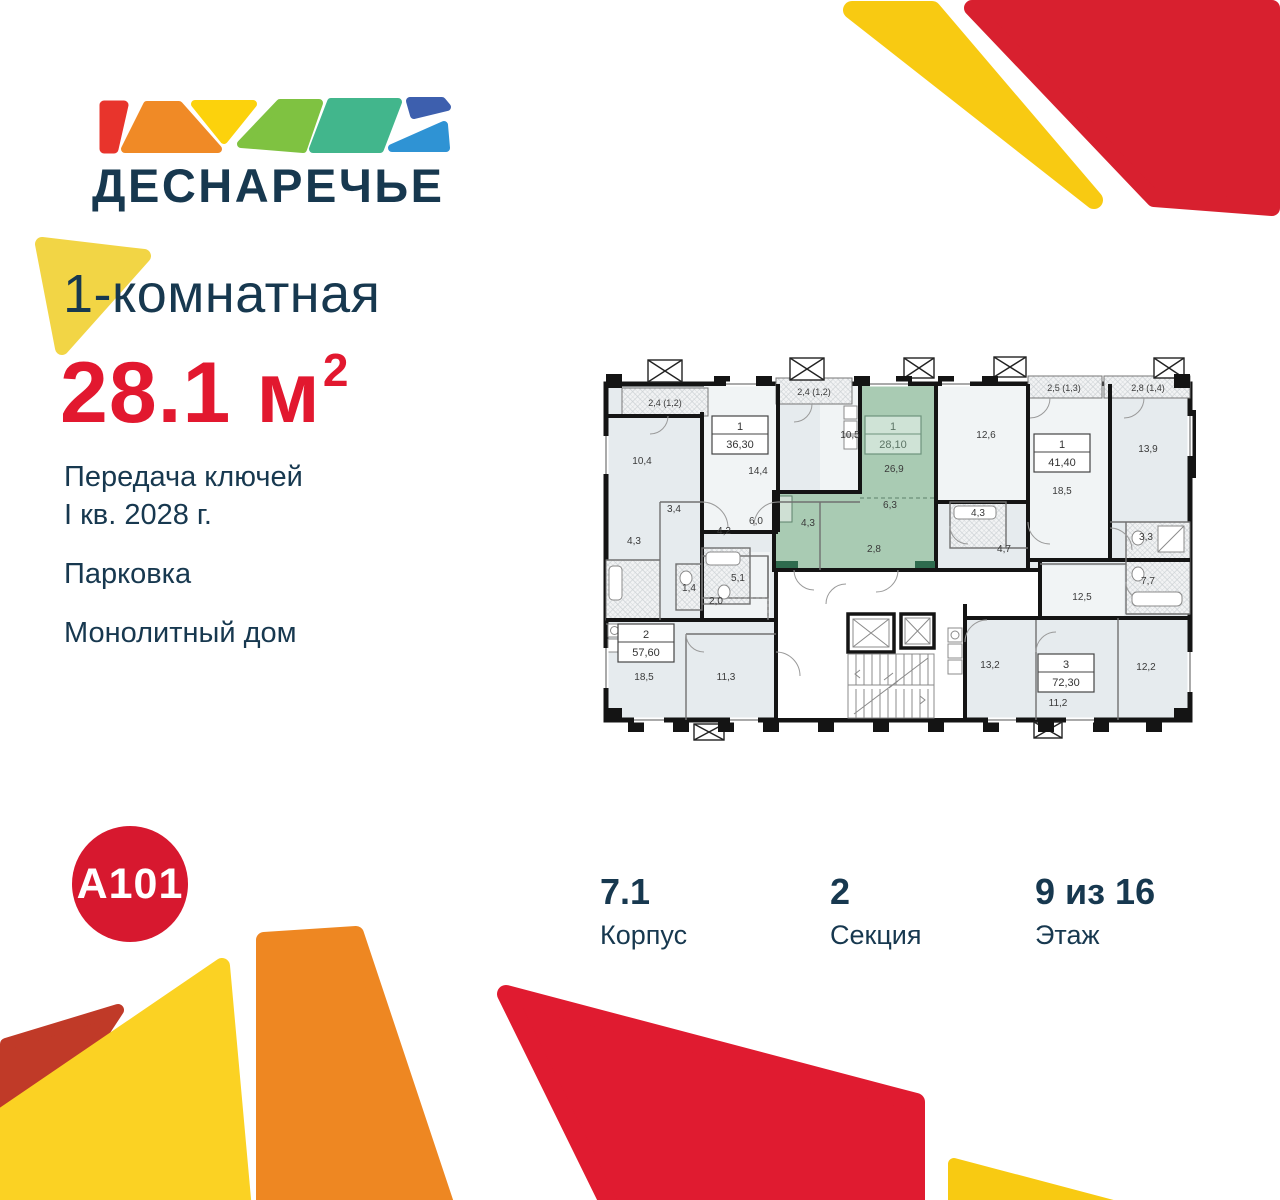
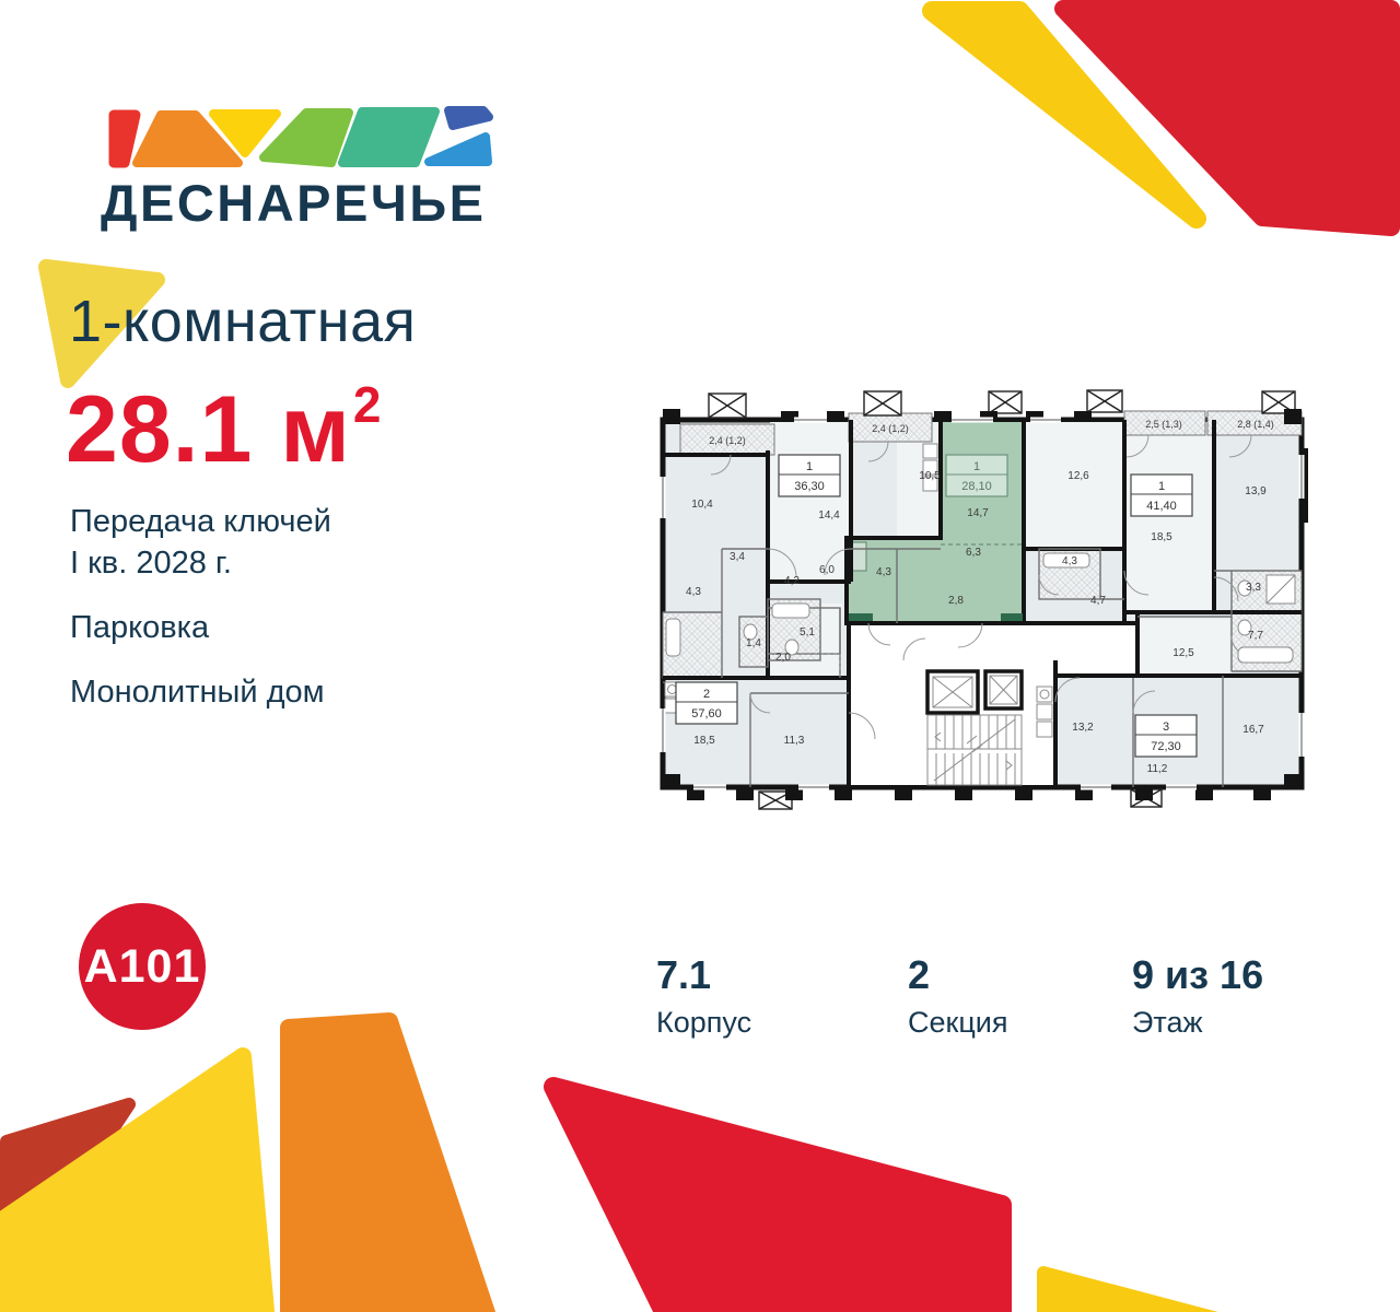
  ДЕСНАРЕЧЬЕ
  1-комнатная
  28.1 м2
  Передача ключей
  I кв. 2028 г.
  Парковка
  Монолитный дом
  A101
  7.1
  Корпус
  2
  Секция
  9 из 16
  Этаж
  1
  36,30
  1
  28,10
  1
  41,40
  2
  57,60
  3
  72,30
  2,4 (1,2)
  2,4 (1,2)
  2,5 (1,3)
  2,8 (1,4)
  10,4
  14,4
  10,5
- 26,9
+ 14,7
  12,6
  18,5
  13,9
  3,4
  4,3
  4,2
  6,0
  4,3
  6,3
  2,8
  4,3
  4,7
  3,3
  7,7
  1,4
  5,1
  2,0
  18,5
  11,3
  12,5
  13,2
  11,2
- 12,2
+ 16,7
